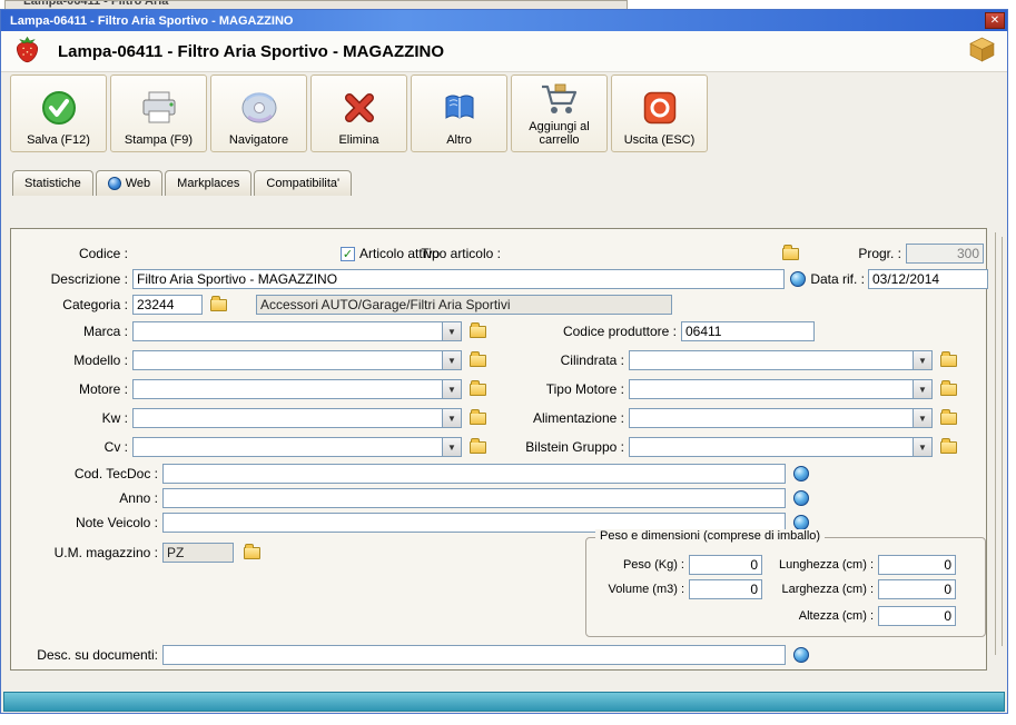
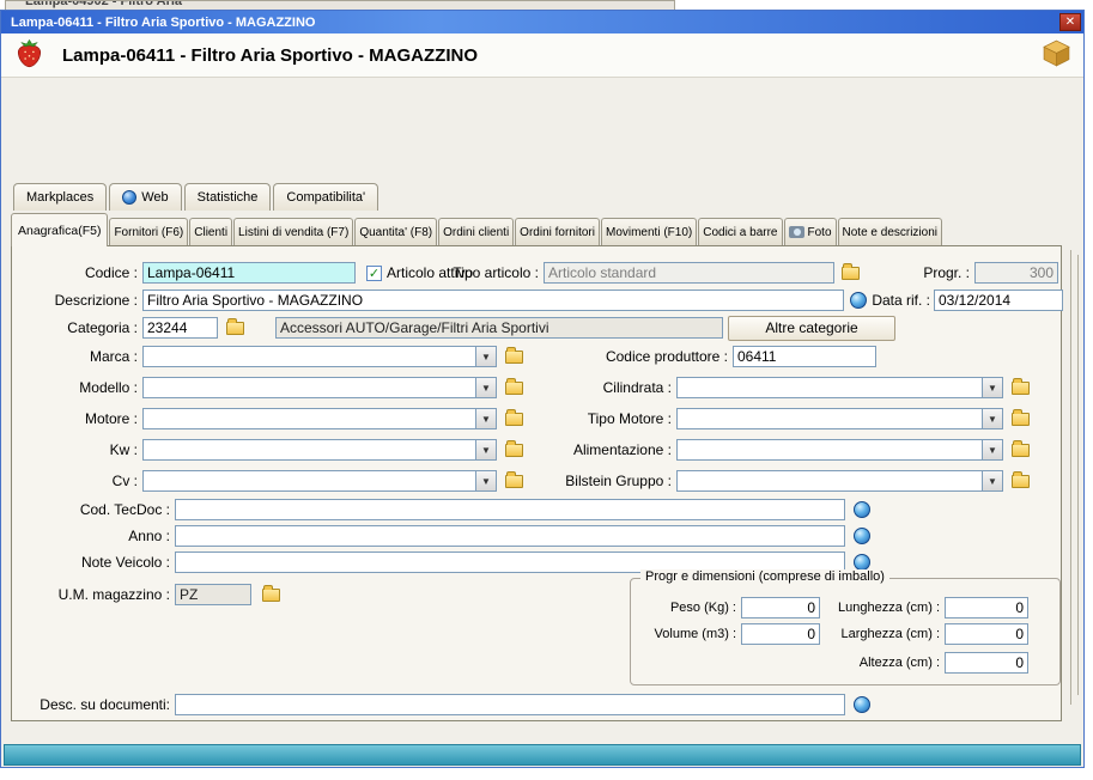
- Lampa-06411 - Filtro Aria
+ Lampa-04902 - Filtro Aria
  Lampa-06411 - Filtro Aria Sportivo - MAGAZZINO
  ✕
  Lampa-06411 - Filtro Aria Sportivo - MAGAZZINO
- Salva (F12)
- Stampa (F9)
- Navigatore
- Elimina
- Altro
- Aggiungi al carrello
- Uscita (ESC)
- Statistiche
+ Markplaces
  Web
- Markplaces
+ Statistiche
  Compatibilita'
+ Anagrafica(F5)
+ Fornitori (F6)
+ Clienti
+ Listini di vendita (F7)
+ Quantita' (F8)
+ Ordini clienti
+ Ordini fornitori
+ Movimenti (F10)
+ Codici a barre
+ Foto
+ Note e descrizioni
  Codice :
+ Lampa-06411
  ✓
  Articolo attivo
  Tipo articolo :
+ Articolo standard
  Progr. :
  300
  Descrizione :
  Filtro Aria Sportivo - MAGAZZINO
  Data rif. :
  03/12/2014
  Categoria :
  23244
  Accessori AUTO/Garage/Filtri Aria Sportivi
+ Altre categorie
  Marca :
  ▼
  Codice produttore :
  06411
  Modello :
  ▼
  Cilindrata :
  ▼
  Motore :
  ▼
  Tipo Motore :
  ▼
  Kw :
  ▼
  Alimentazione :
  ▼
  Cv :
  ▼
  Bilstein Gruppo :
  ▼
  Cod. TecDoc :
  Anno :
  Note Veicolo :
  U.M. magazzino :
  PZ
- Peso e dimensioni (comprese di imballo)
+ Progr e dimensioni (comprese di imballo)
  Peso (Kg) :
  0
  Lunghezza (cm) :
  0
  Volume (m3) :
  0
  Larghezza (cm) :
  0
  Altezza (cm) :
  0
  Desc. su documenti:
